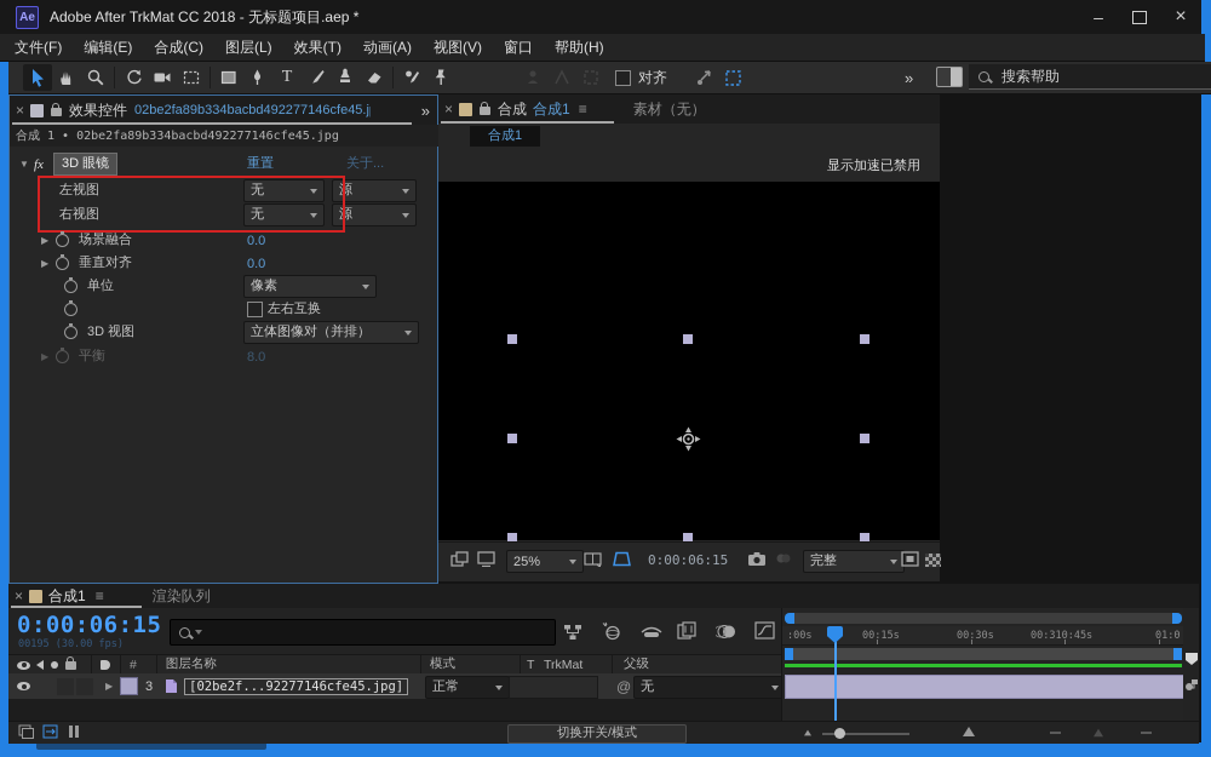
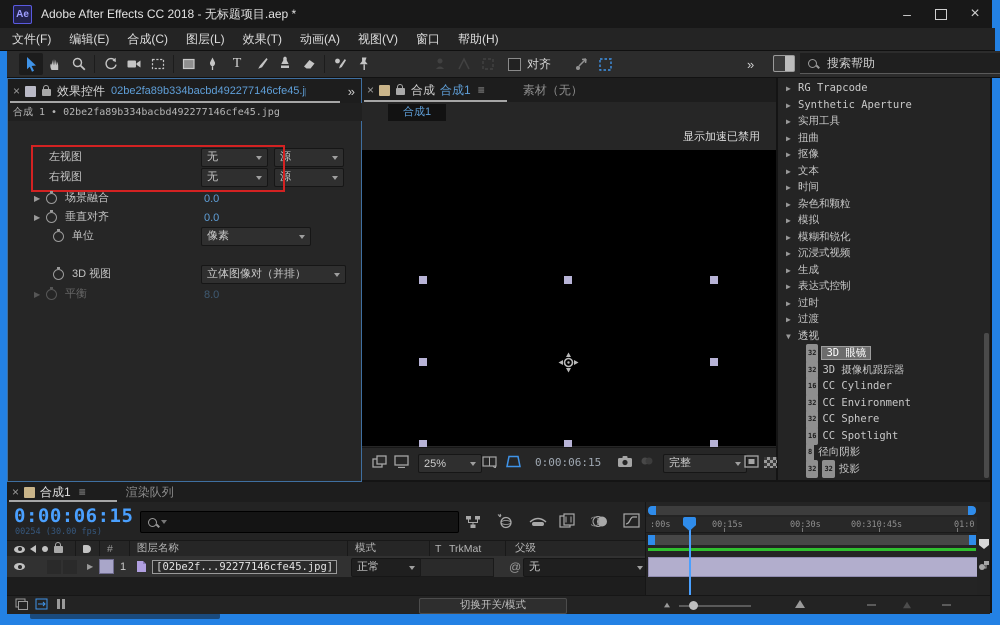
  Ae
- Adobe After TrkMat CC 2018 - 无标题项目.aep *
+ Adobe After Effects CC 2018 - 无标题项目.aep *
  –
  ×
  文件(F)
  编辑(E)
  合成(C)
  图层(L)
  效果(T)
  动画(A)
  视图(V)
  窗口
  帮助(H)
  T
  对齐
  »
  搜索帮助
  ×
  效果控件
  02be2fa89b334bacbd492277146cfe45.j
  »
  合成 1 • 02be2fa89b334bacbd492277146cfe45.jpg
- ▼
- fx
- 3D 眼镜
- 重置
- 关于...
  左视图
  无
  源
  右视图
  无
  源
  ▶
  场景融合
  0.0
  ▶
  垂直对齐
  0.0
  单位
  像素
- 左右互换
  3D 视图
  立体图像对（并排）
  ▶
  平衡
  8.0
  ×
  合成
  合成1
  ≡
  素材（无）
  合成1
  显示加速已禁用
  25%
  0:00:06:15
  完整
+ ▶ RG Trapcode
+ ▶ Synthetic Aperture
+ ▶ 实用工具
+ ▶ 扭曲
+ ▶ 抠像
+ ▶ 文本
+ ▶ 时间
+ ▶ 杂色和颗粒
+ ▶ 模拟
+ ▶ 模糊和锐化
+ ▶ 沉浸式视频
+ ▶ 生成
+ ▶ 表达式控制
+ ▶ 过时
+ ▶ 过渡
+ ▼ 透视
+ 32 3D 眼镜
+ 32 3D 摄像机跟踪器
+ 16 CC Cylinder
+ 32 CC Environment
+ 32 CC Sphere
+ 16 CC Spotlight
+ 8 径向阴影
+ 32 32 投影
  ×
  合成1
  ≡
  渲染队列
  0:00:06:15
- 00195 (30.00 fps)
+ 00254 (30.00 fps)
  #
  图层名称
  模式
  T
  TrkMat
  父级
  ▶
- 3
+ 1
  [02be2f...92277146cfe45.jpg]
  正常
  @
  无
  :00s
  00:15s
  00:30s
  00:310:45s
  01:0
  切换开关/模式
